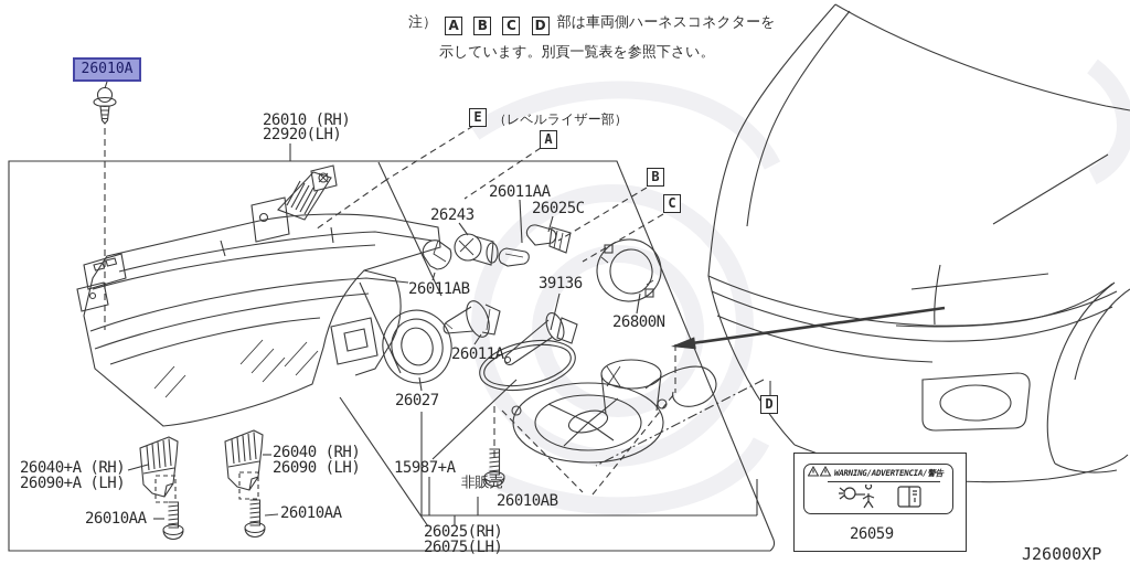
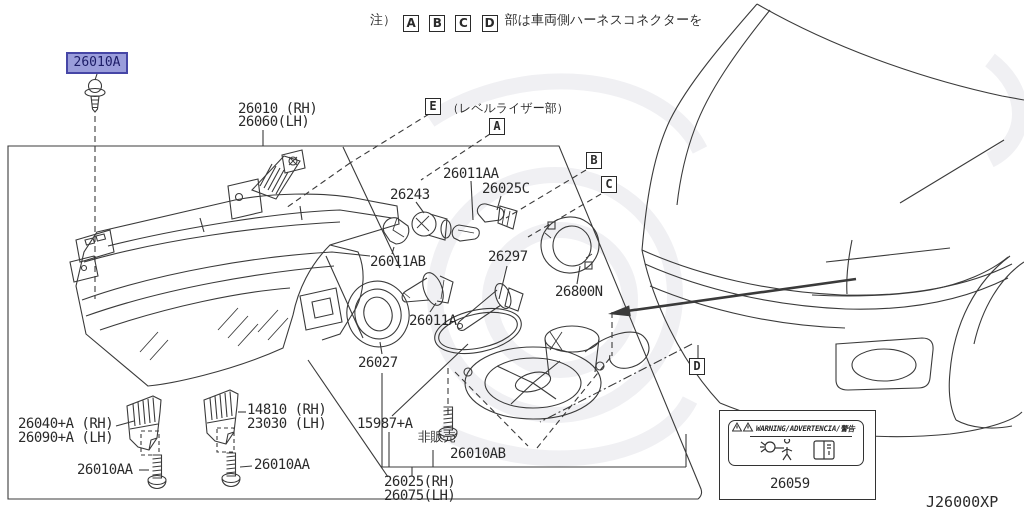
  注） A B C D 部は車両側ハーネスコネクターを
- 示しています。別頁一覧表を参照下さい。
  26010A
  26010 (RH)
- 22920(LH)
+ 26060(LH)
  E
  （レベルライザー部）
  A
  B
  C
  D
  26011AA
  26025C
  26243
  26011AB
- 39136
+ 26297
  26800N
  26011A
  26027
  15987+A
  非販売
  26010AB
  26025(RH)
  26075(LH)
- 26040 (RH)
+ 14810 (RH)
- 26090 (LH)
+ 23030 (LH)
  26040+A (RH)
  26090+A (LH)
  26010AA
  26010AA
  WARNING/ADVERTENCIA/警告
  26059
  J26000XP
